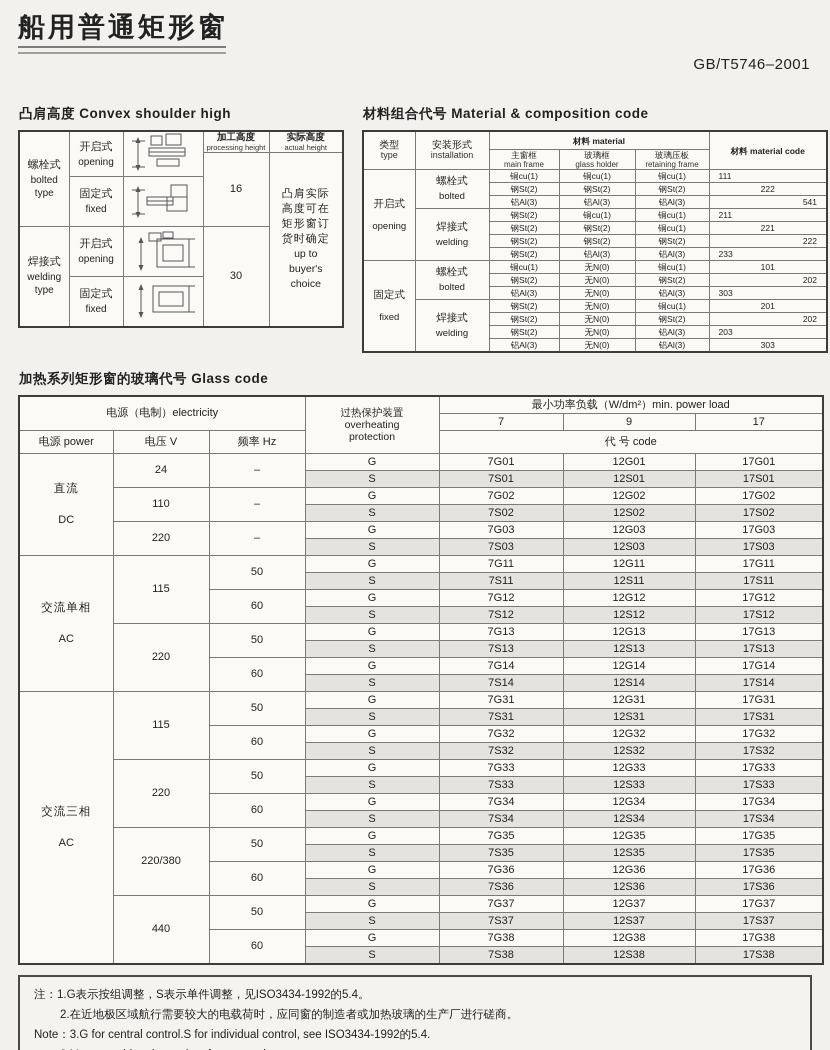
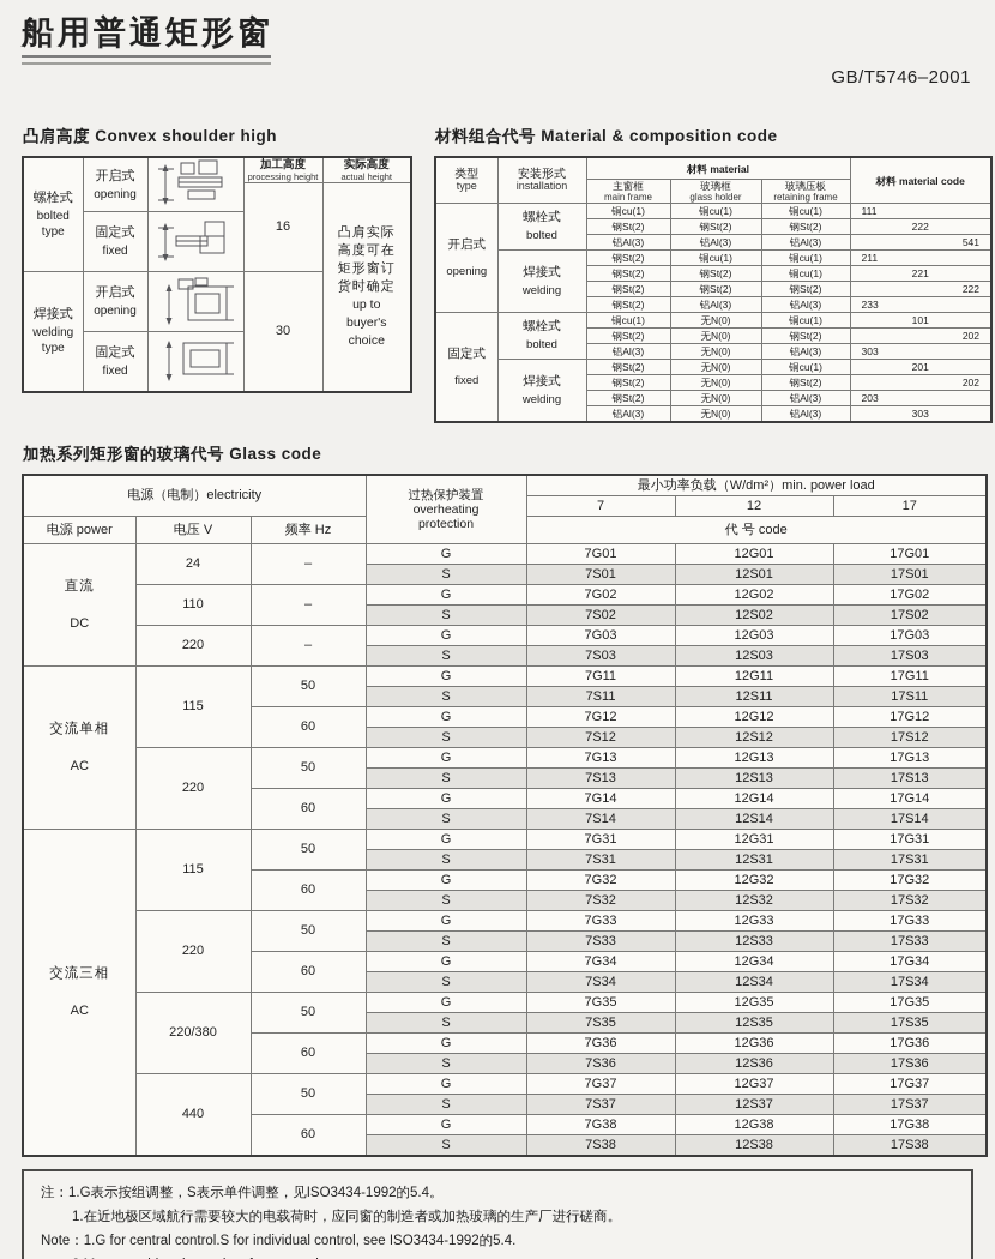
  船用普通矩形窗
  GB/T5746–2001
  凸肩高度 Convex shoulder high
  螺栓式 bolted type	开启式 opening		加工高度 processing height	实际高度 actual height
  16	凸肩实际 高度可在 矩形窗订 货时确定 up to buyer's choice
  固定式 fixed
  焊接式 welding type	开启式 opening		30
  固定式 fixed
  材料组合代号 Material & composition code
  类型 type	安装形式 installation	材料 material	材料 material code
  主窗框 main frame	玻璃框 glass holder	玻璃压板 retaining frame
  开启式 opening	螺栓式 bolted	铜cu(1)	铜cu(1)	铜cu(1)	111
  钢St(2)	钢St(2)	钢St(2)	222
  铝Al(3)	铝Al(3)	铝Al(3)	541
  焊接式 welding	钢St(2)	铜cu(1)	铜cu(1)	211
  钢St(2)	钢St(2)	铜cu(1)	221
  钢St(2)	钢St(2)	钢St(2)	222
  钢St(2)	铝Al(3)	铝Al(3)	233
  固定式 fixed	螺栓式 bolted	铜cu(1)	无N(0)	铜cu(1)	101
  钢St(2)	无N(0)	钢St(2)	202
  铝Al(3)	无N(0)	铝Al(3)	303
  焊接式 welding	钢St(2)	无N(0)	铜cu(1)	201
  钢St(2)	无N(0)	钢St(2)	202
  钢St(2)	无N(0)	铝Al(3)	203
  铝Al(3)	无N(0)	铝Al(3)	303
  加热系列矩形窗的玻璃代号 Glass code
  电源（电制）electricity	过热保护装置 overheating protection	最小功率负载（W/dm²）min. power load
- 7	9	17
+ 7	12	17
  电源 power	电压 V	频率 Hz	代 号 code
  直流 DC	24	–	G	7G01	12G01	17G01
  S	7S01	12S01	17S01
  110	–	G	7G02	12G02	17G02
  S	7S02	12S02	17S02
  220	–	G	7G03	12G03	17G03
  S	7S03	12S03	17S03
  交流单相 AC	115	50	G	7G11	12G11	17G11
  S	7S11	12S11	17S11
  60	G	7G12	12G12	17G12
  S	7S12	12S12	17S12
  220	50	G	7G13	12G13	17G13
  S	7S13	12S13	17S13
  60	G	7G14	12G14	17G14
  S	7S14	12S14	17S14
  交流三相 AC	115	50	G	7G31	12G31	17G31
  S	7S31	12S31	17S31
  60	G	7G32	12G32	17G32
  S	7S32	12S32	17S32
  220	50	G	7G33	12G33	17G33
  S	7S33	12S33	17S33
  60	G	7G34	12G34	17G34
  S	7S34	12S34	17S34
  220/380	50	G	7G35	12G35	17G35
  S	7S35	12S35	17S35
  60	G	7G36	12G36	17G36
  S	7S36	12S36	17S36
  440	50	G	7G37	12G37	17G37
  S	7S37	12S37	17S37
  60	G	7G38	12G38	17G38
  S	7S38	12S38	17S38
  注：1.G表示按组调整，S表示单件调整，见ISO3434-1992的5.4。
- 2.在近地极区域航行需要较大的电载荷时，应同窗的制造者或加热玻璃的生产厂进行磋商。
+ 1.在近地极区域航行需要较大的电载荷时，应同窗的制造者或加热玻璃的生产厂进行磋商。
- Note：3.G for central control.S for individual control, see ISO3434-1992的5.4.
+ Note：1.G for central control.S for individual control, see ISO3434-1992的5.4.
